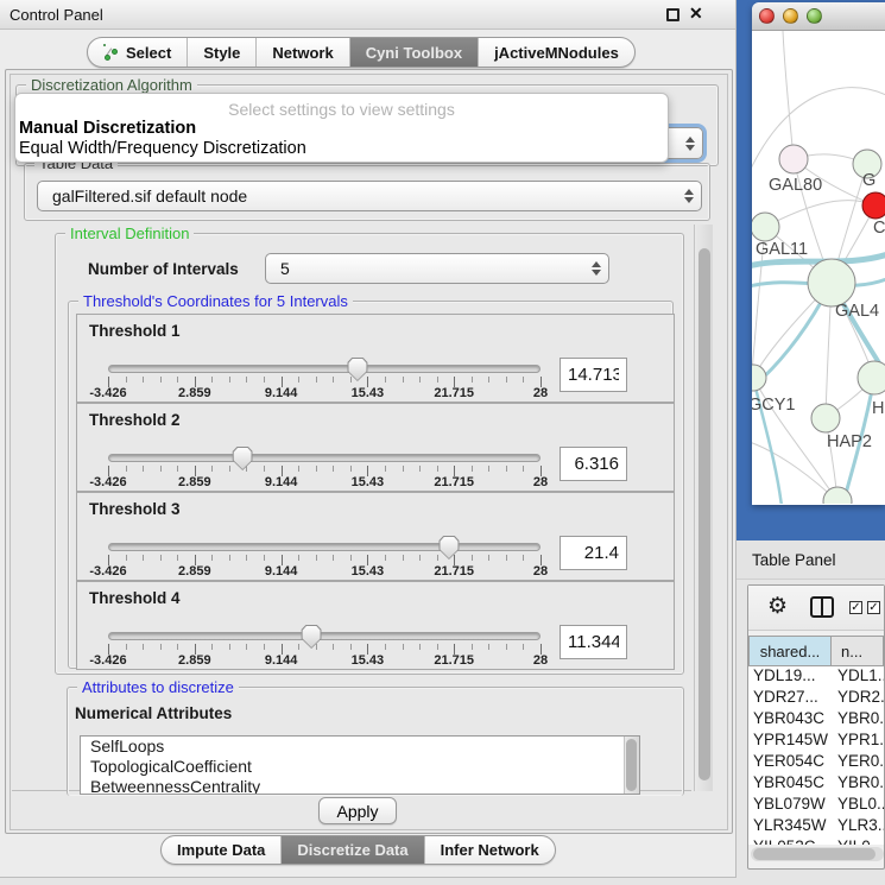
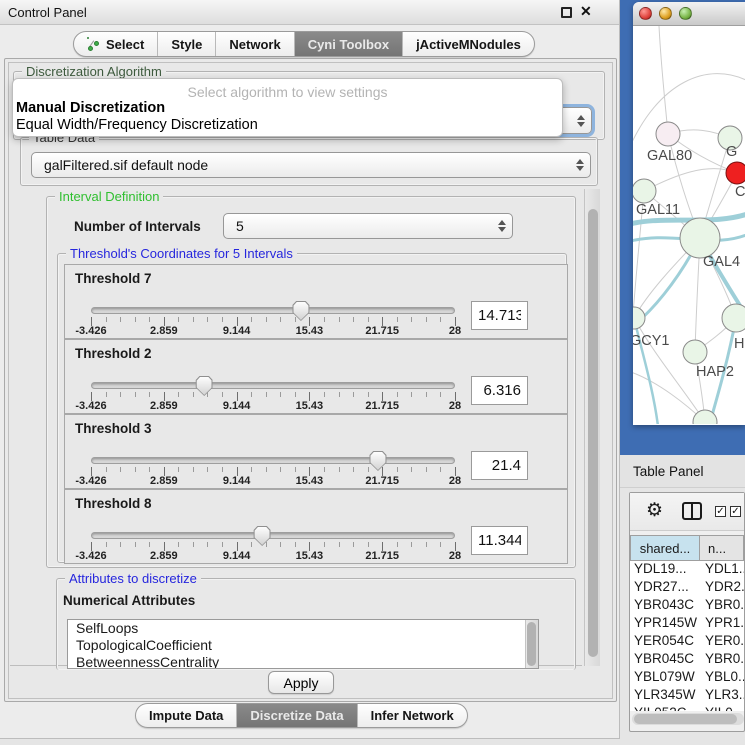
  Control Panel
  ✕
  Select
  Style
  Network
  Cyni Toolbox
  jActiveMNodules
  Discretization Algorithm
- Select settings to view settings
+ Select algorithm to view settings
  Manual Discretization
  Equal Width/Frequency Discretization
  Table Data
  galFiltered.sif default node
  Interval Definition
  Number of Intervals
  5
  Threshold's Coordinates for 5 Intervals
- Threshold 1
+ Threshold 7
  -3.426
  2.859
  9.144
  15.43
  21.715
  28
  14.713
  Threshold 2
  -3.426
  2.859
  9.144
  15.43
  21.715
  28
  6.316
  Threshold 3
  -3.426
  2.859
  9.144
  15.43
  21.715
  28
  21.4
- Threshold 4
+ Threshold 8
  -3.426
  2.859
  9.144
  15.43
  21.715
  28
  11.344
  Attributes to discretize
  Numerical Attributes
  SelfLoops
  TopologicalCoefficient
  BetweennessCentrality
  Apply
  Impute Data
  Discretize Data
  Infer Network
  GAL80
  G
  C
  GAL11
  GAL4
  GCY1
  H
  HAP2
  Table Panel
  ⚙
  ✓
  ✓
  shared...
  n...
  YDL19...
  YDL1.
  YDR27...
  YDR2.
  YBR043C
  YBR0.
  YPR145W
  YPR1.
  YER054C
  YER0.
  YBR045C
  YBR0.
  YBL079W
  YBL0..
  YLR345W
  YLR3.
